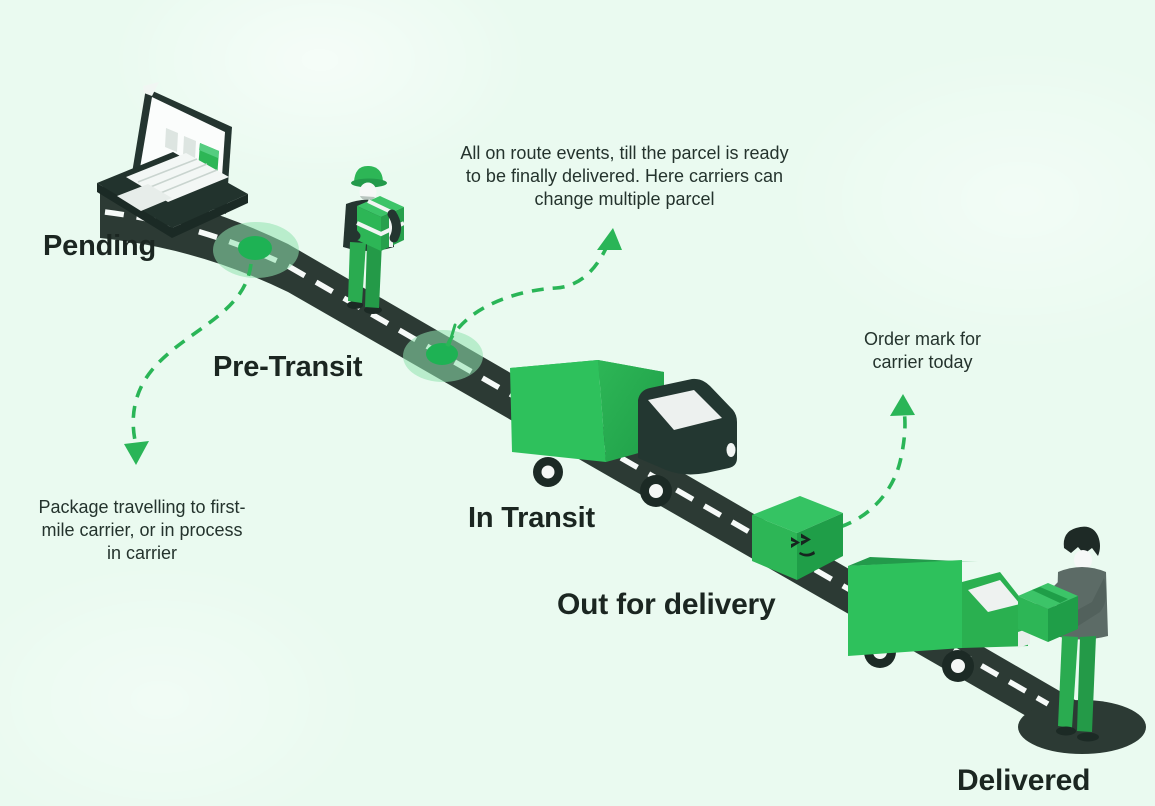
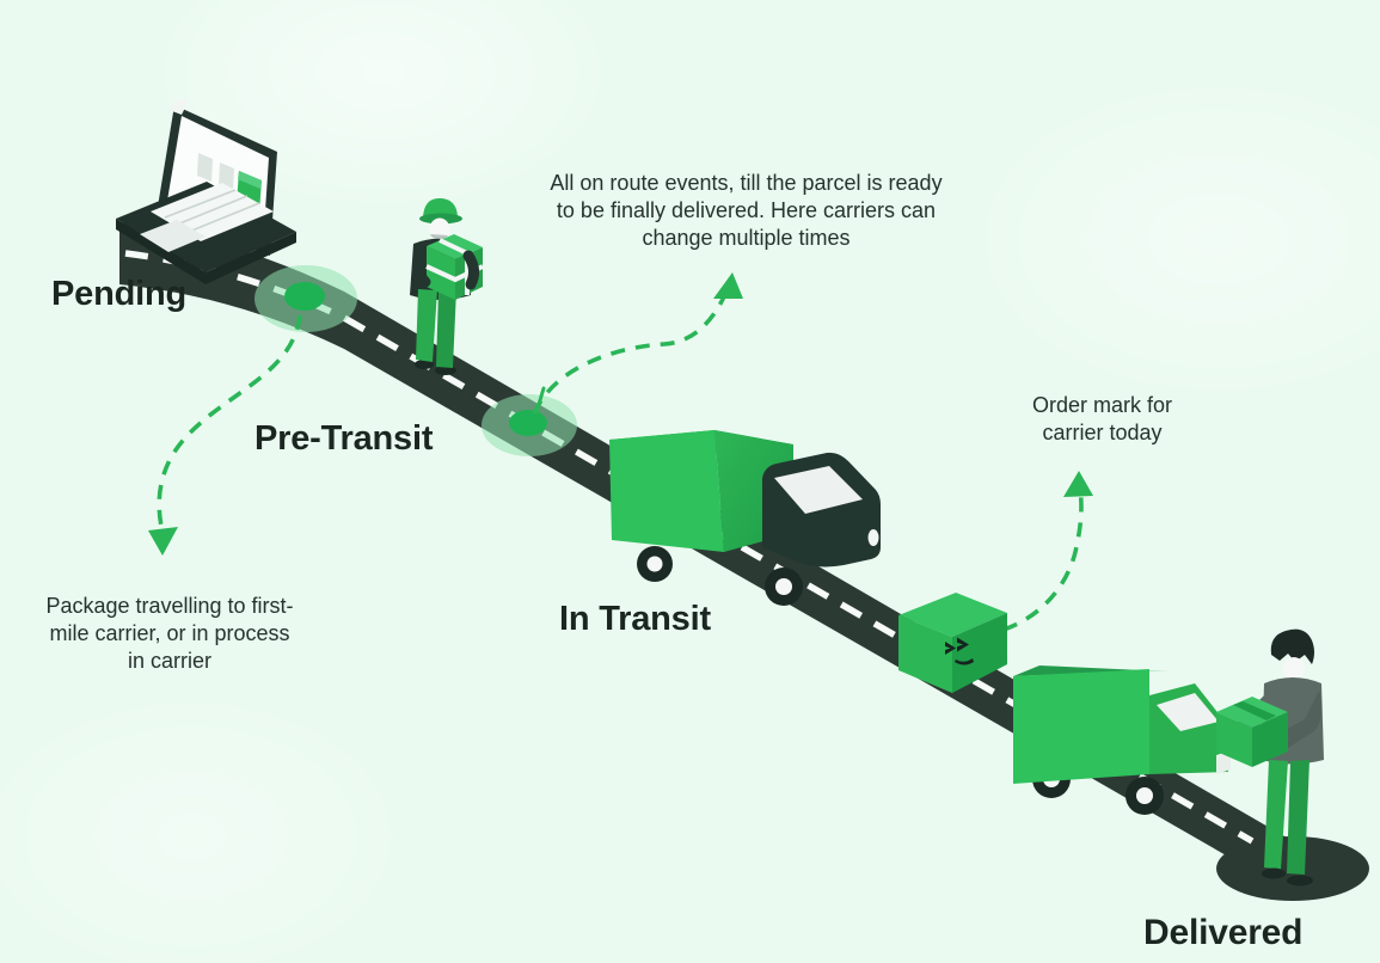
  Pending
  Pre-Transit
  In Transit
- Out for delivery
  Delivered
- All on route events, till the parcel is ready to be finally delivered. Here carriers can change multiple parcel
+ All on route events, till the parcel is ready to be finally delivered. Here carriers can change multiple times
  Order mark for carrier today
  Package travelling to first-mile carrier, or in process in carrier
